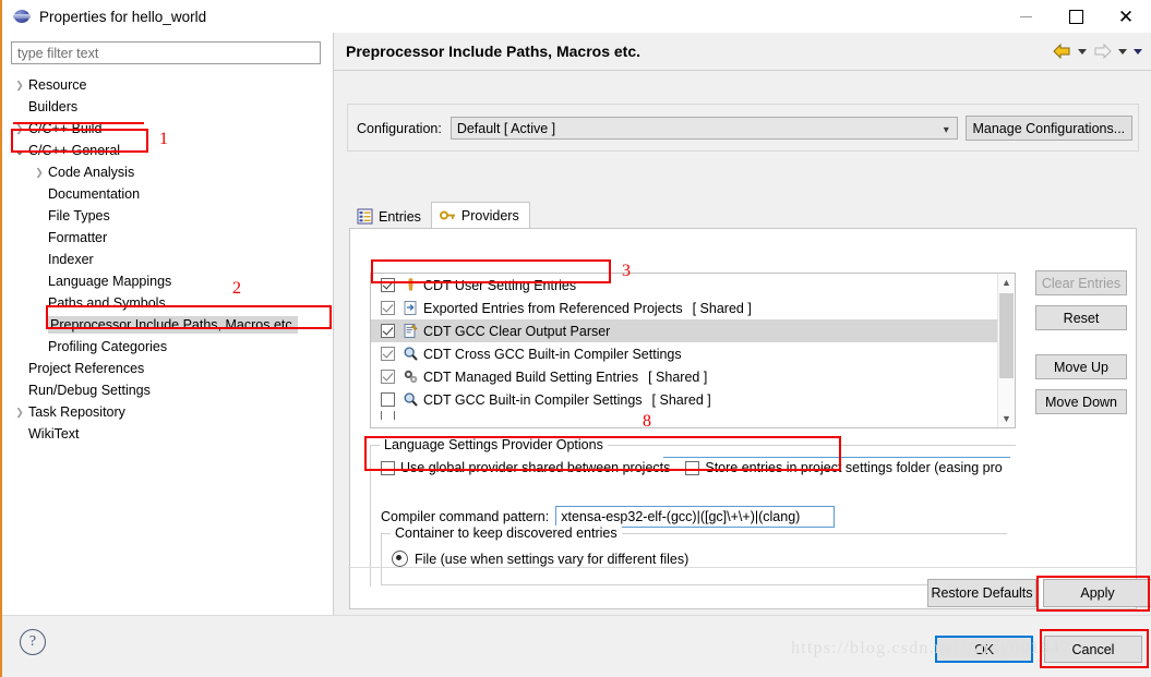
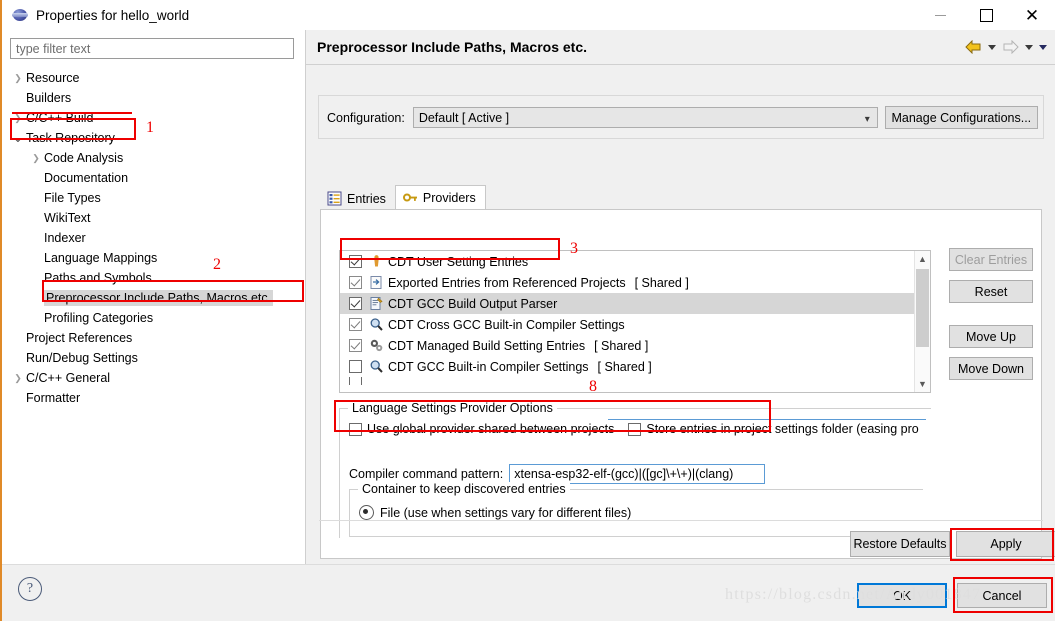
  Properties for hello_world
  ✕
  type filter text
  ❯
  Resource
  Builders
  ❯
  C/C++ Build
  ⌄
- C/C++ General
+ Task Repository
  ❯
  Code Analysis
  Documentation
  File Types
- Formatter
+ WikiText
  Indexer
  Language Mappings
  Paths and Symbols
  Preprocessor Include Paths, Macros etc.
  Profiling Categories
  Project References
  Run/Debug Settings
  ❯
- Task Repository
+ C/C++ General
- WikiText
+ Formatter
  Preprocessor Include Paths, Macros etc.
  Configuration:
  Default [ Active ]
  ▾
  Manage Configurations...
  Entries
  Providers
  CDT User Setting Entries
  Exported Entries from Referenced Projects
  [ Shared ]
- CDT GCC Clear Output Parser
+ CDT GCC Build Output Parser
  CDT Cross GCC Built-in Compiler Settings
  CDT Managed Build Setting Entries
  [ Shared ]
  CDT GCC Built-in Compiler Settings
  [ Shared ]
  ▲
  ▼
  Clear Entries
  Reset
  Move Up
  Move Down
  Language Settings Provider Options
  Use global provider shared between projects
  Store entries in project settings folder (easing pro
  Compiler command pattern:
  xtensa-esp32-elf-(gcc)|([gc]\+\+)|(clang)
  Container to keep discovered entries
  File (use when settings vary for different files)
  Restore Defaults
  Apply
  ?
  OK
  Cancel
  https://blog.csdn.net/Andy001847
  1
  2
  3
  8
